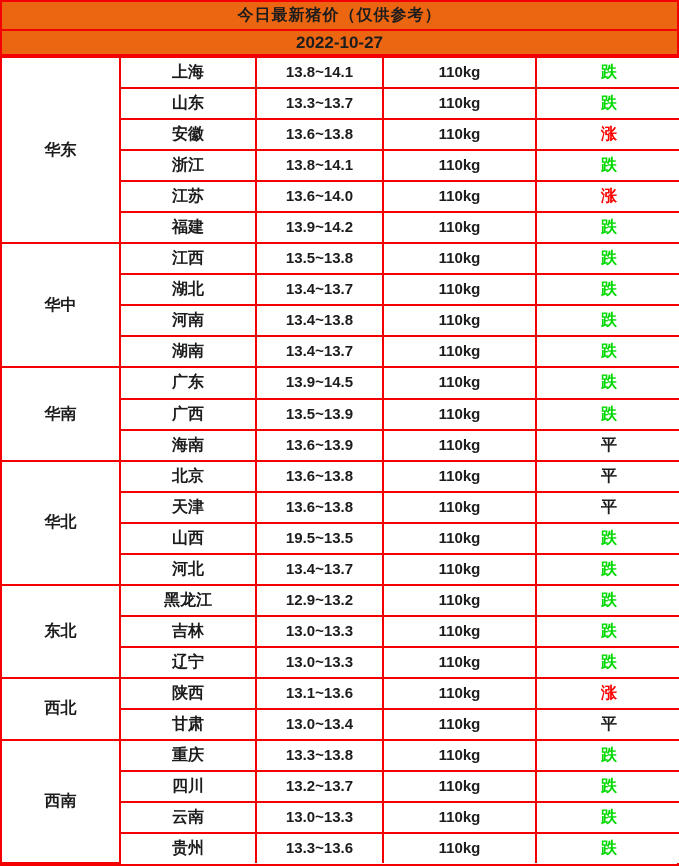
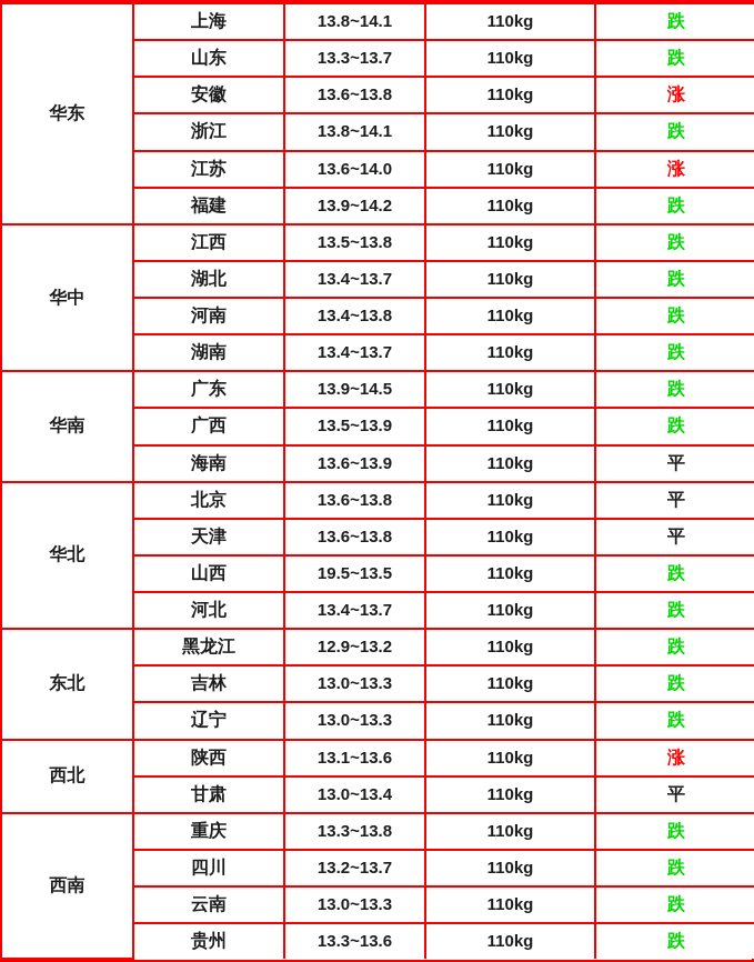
- 今日最新猪价（仅供参考）
- 2022-10-27
  华东	上海	13.8~14.1	110kg	跌
  山东	13.3~13.7	110kg	跌
  安徽	13.6~13.8	110kg	涨
  浙江	13.8~14.1	110kg	跌
  江苏	13.6~14.0	110kg	涨
  福建	13.9~14.2	110kg	跌
  华中	江西	13.5~13.8	110kg	跌
  湖北	13.4~13.7	110kg	跌
  河南	13.4~13.8	110kg	跌
  湖南	13.4~13.7	110kg	跌
  华南	广东	13.9~14.5	110kg	跌
  广西	13.5~13.9	110kg	跌
  海南	13.6~13.9	110kg	平
  华北	北京	13.6~13.8	110kg	平
  天津	13.6~13.8	110kg	平
  山西	19.5~13.5	110kg	跌
  河北	13.4~13.7	110kg	跌
  东北	黑龙江	12.9~13.2	110kg	跌
  吉林	13.0~13.3	110kg	跌
  辽宁	13.0~13.3	110kg	跌
  西北	陕西	13.1~13.6	110kg	涨
  甘肃	13.0~13.4	110kg	平
  西南	重庆	13.3~13.8	110kg	跌
  四川	13.2~13.7	110kg	跌
  云南	13.0~13.3	110kg	跌
  贵州	13.3~13.6	110kg	跌
